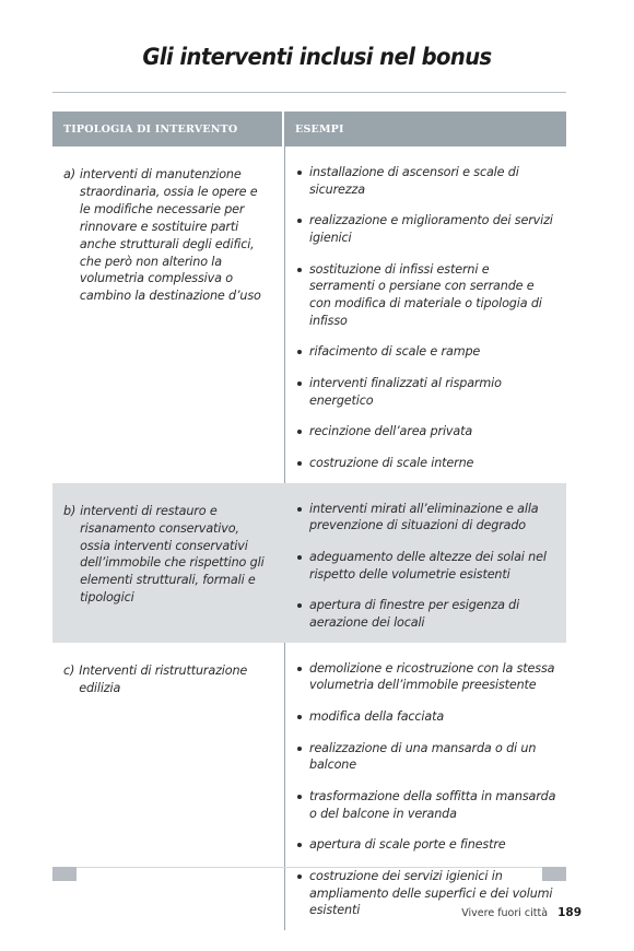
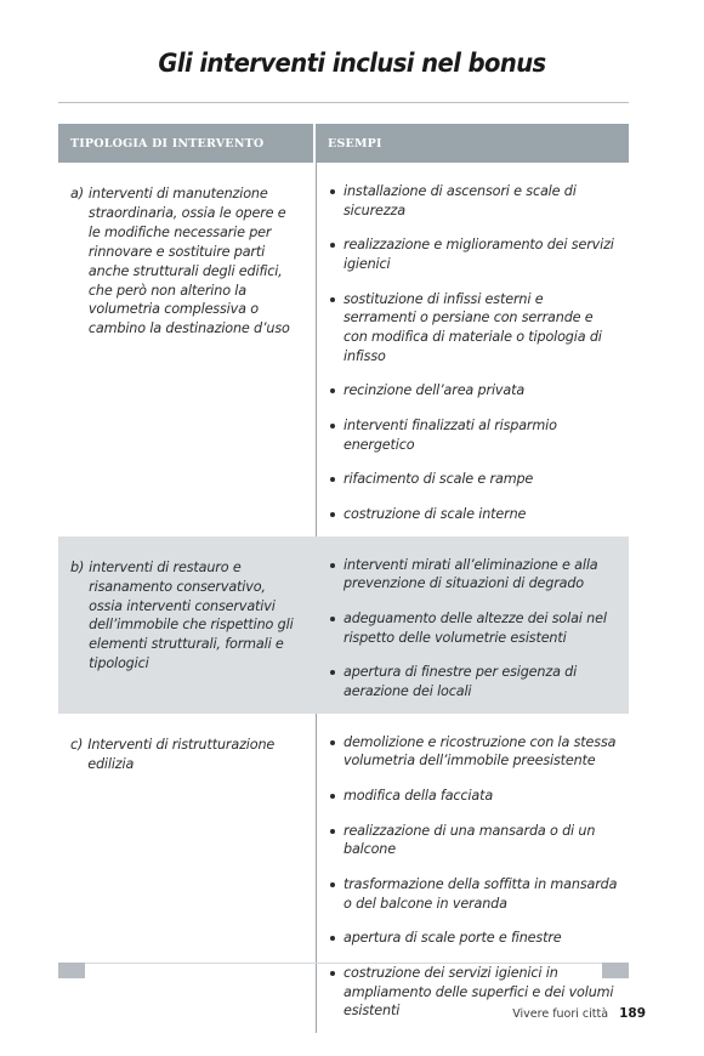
  Gli interventi inclusi nel bonus
  TIPOLOGIA DI INTERVENTO
  ESEMPI
  a)
  interventi di manutenzione straordinaria, ossia le opere e le modifiche necessarie per rinnovare e sostituire parti anche strutturali degli edifici, che però non alterino la volumetria complessiva o cambino la destinazione d’uso
  installazione di ascensori e scale di sicurezza
  realizzazione e miglioramento dei servizi igienici
  sostituzione di infissi esterni e serramenti o persiane con serrande e con modifica di materiale o tipologia di infisso
- rifacimento di scale e rampe
+ recinzione dell’area privata
  interventi finalizzati al risparmio energetico
- recinzione dell’area privata
+ rifacimento di scale e rampe
  costruzione di scale interne
  b)
  interventi di restauro e risanamento conservativo, ossia interventi conservativi dell’immobile che rispettino gli elementi strutturali, formali e tipologici
  interventi mirati all’eliminazione e alla prevenzione di situazioni di degrado
  adeguamento delle altezze dei solai nel rispetto delle volumetrie esistenti
  apertura di finestre per esigenza di aerazione dei locali
  c)
  Interventi di ristrutturazione edilizia
  demolizione e ricostruzione con la stessa volumetria dell’immobile preesistente
  modifica della facciata
  realizzazione di una mansarda o di un balcone
  trasformazione della soffitta in mansarda o del balcone in veranda
  apertura di scale porte e finestre
  costruzione dei servizi igienici in ampliamento delle superfici e dei volumi esistenti
  Vivere fuori città
  189
